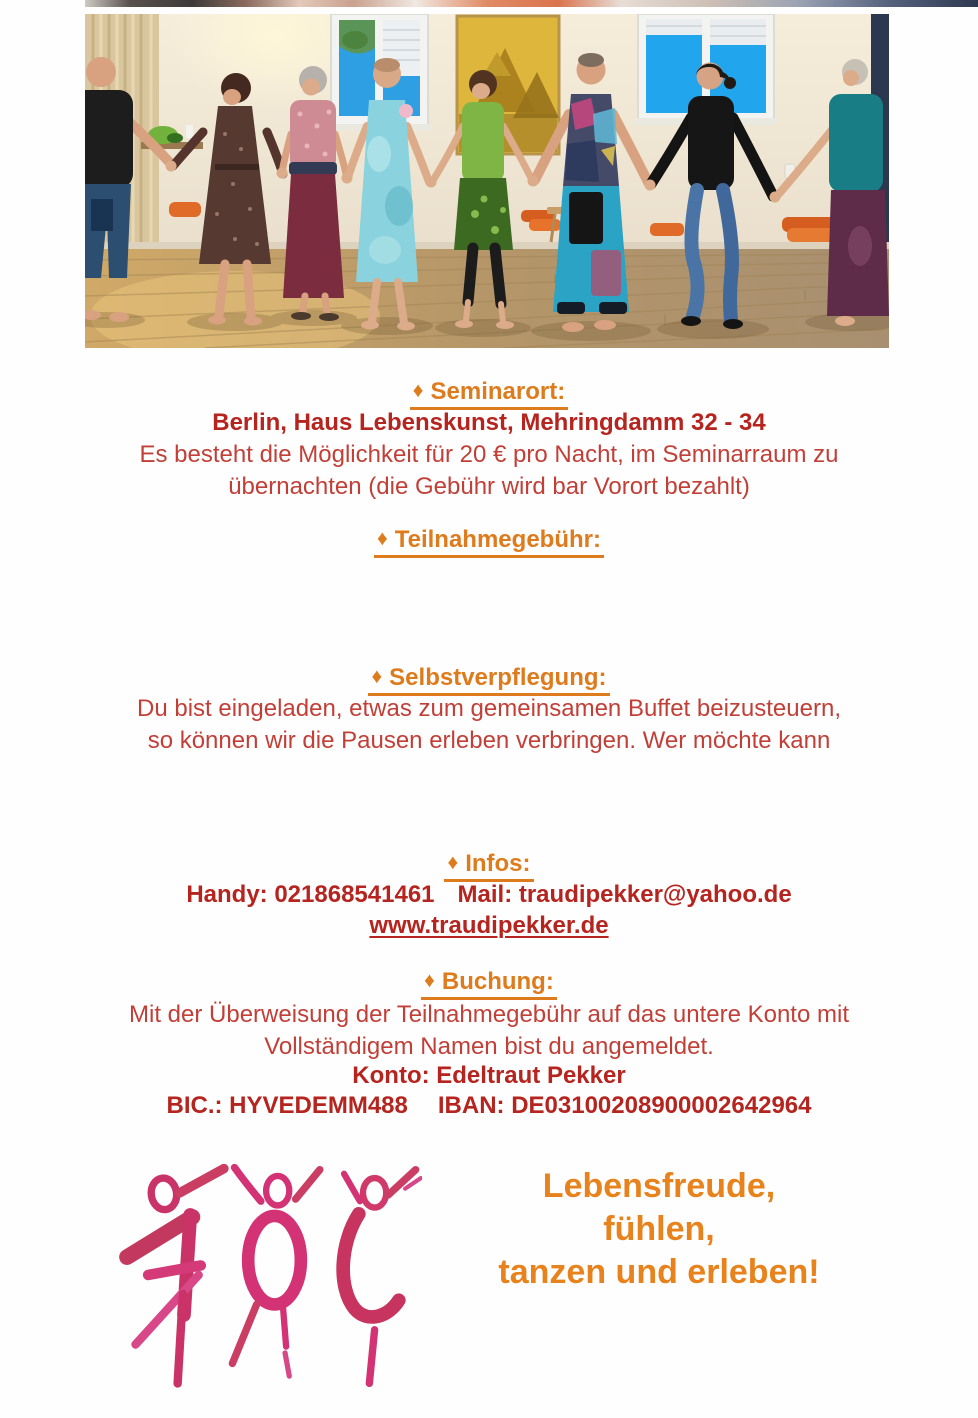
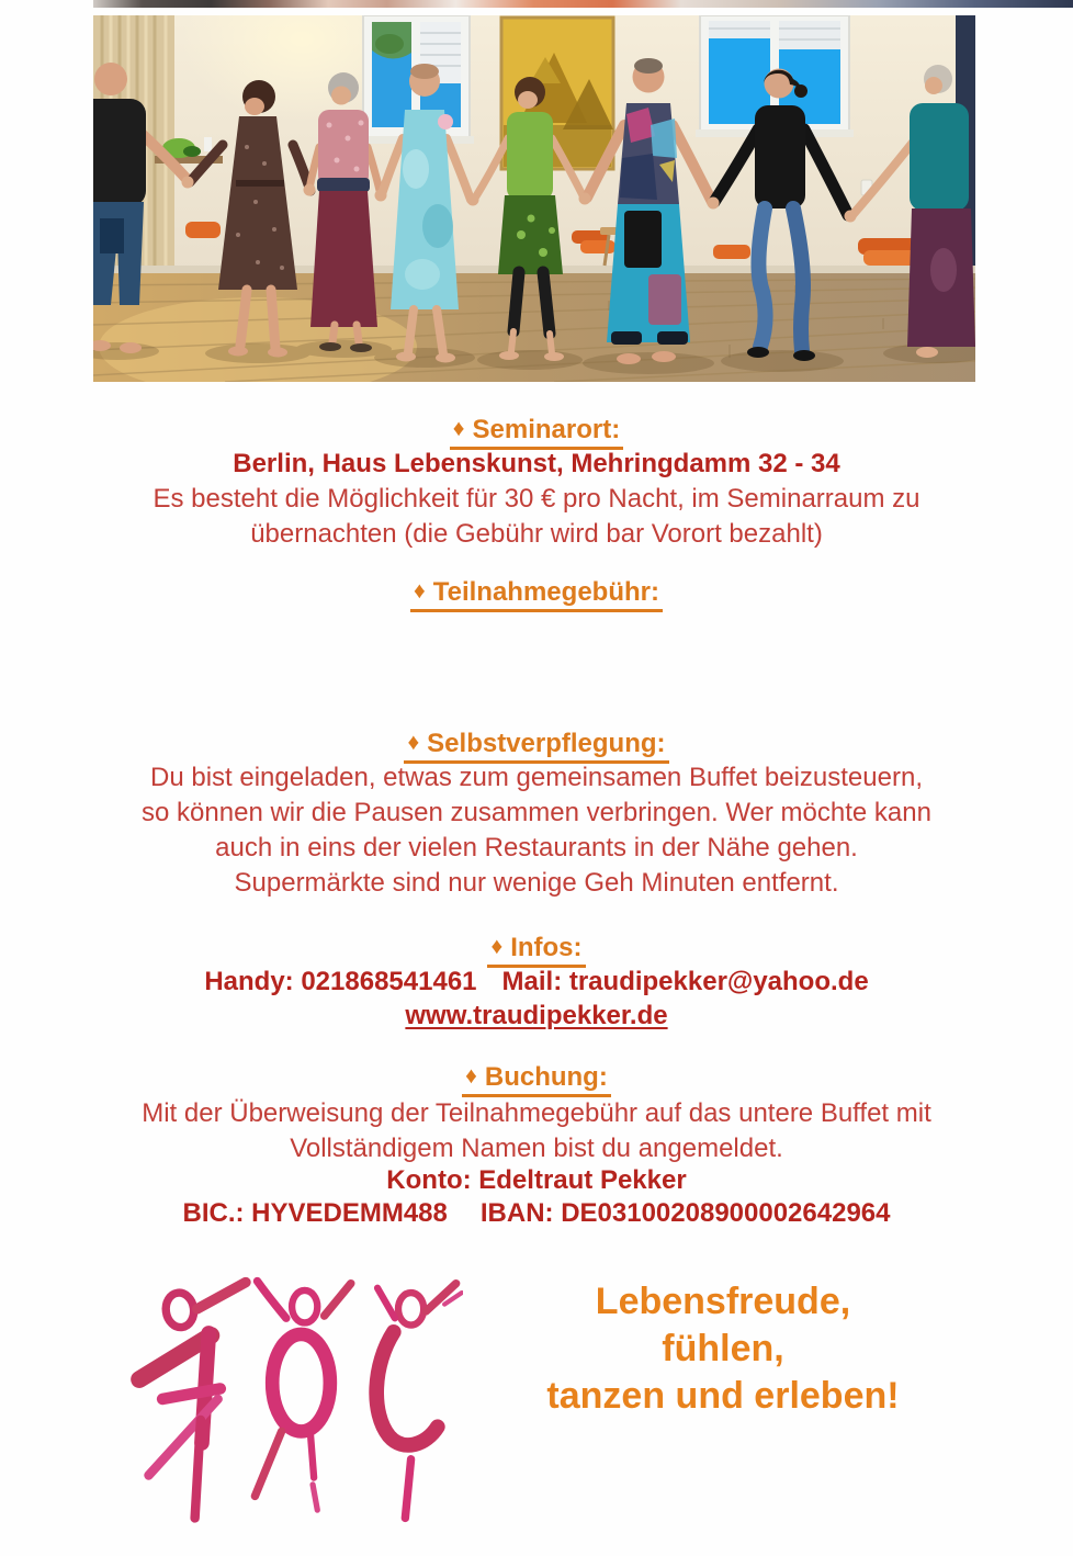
  ♦ Seminarort:
  Berlin, Haus Lebenskunst, Mehringdamm 32 - 34
- Es besteht die Möglichkeit für 20 € pro Nacht, im Seminarraum zu
+ Es besteht die Möglichkeit für 30 € pro Nacht, im Seminarraum zu
  übernachten (die Gebühr wird bar Vorort bezahlt)
  ♦ Teilnahmegebühr:
  ♦ Selbstverpflegung:
  Du bist eingeladen, etwas zum gemeinsamen Buffet beizusteuern,
- so können wir die Pausen erleben verbringen. Wer möchte kann
+ so können wir die Pausen zusammen verbringen. Wer möchte kann
+ auch in eins der vielen Restaurants in der Nähe gehen.
+ Supermärkte sind nur wenige Geh Minuten entfernt.
  ♦ Infos:
  Handy: 021868541461 Mail: traudipekker@yahoo.de
  www.traudipekker.de
  ♦ Buchung:
- Mit der Überweisung der Teilnahmegebühr auf das untere Konto mit
+ Mit der Überweisung der Teilnahmegebühr auf das untere Buffet mit
  Vollständigem Namen bist du angemeldet.
  Konto: Edeltraut Pekker
  BIC.: HYVEDEMM488 IBAN: DE03100208900002642964
  Lebensfreude,
  fühlen,
  tanzen und erleben!
